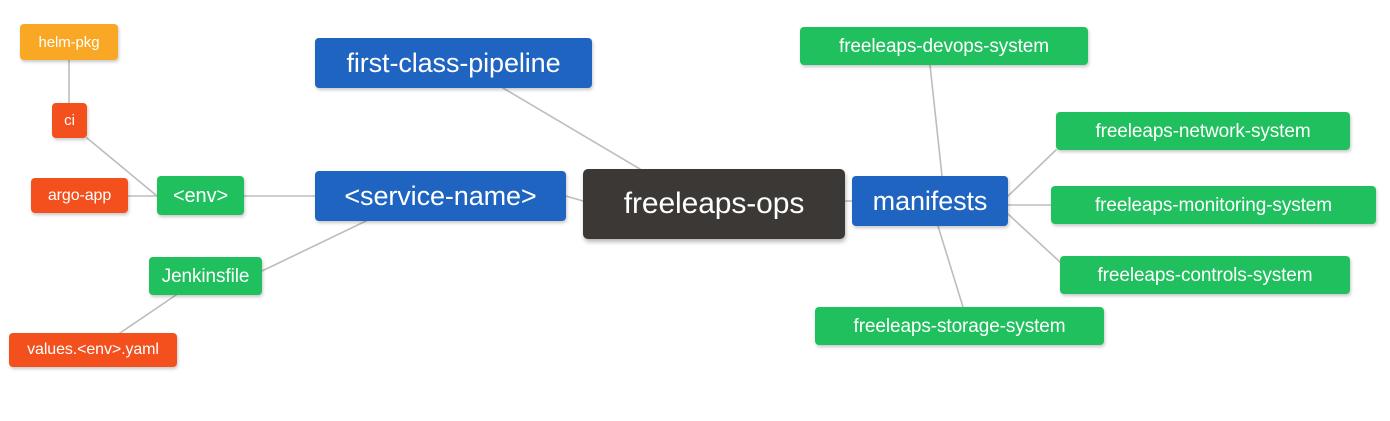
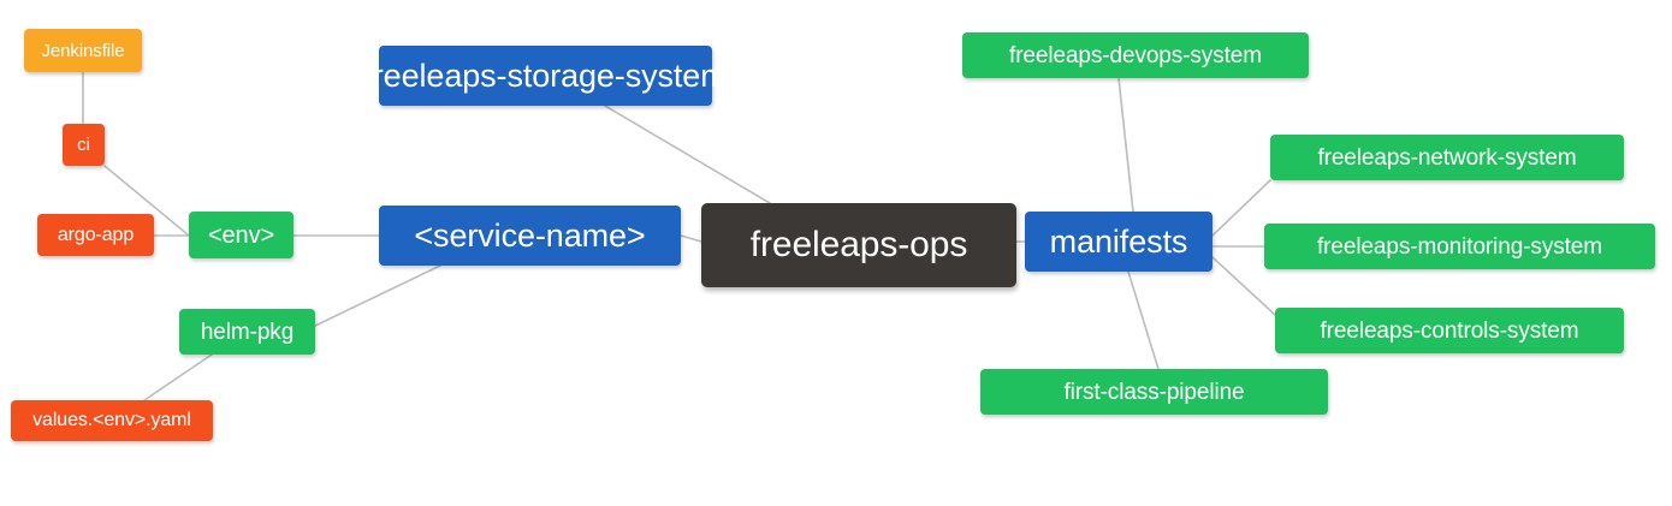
- helm-pkg
+ Jenkinsfile
  ci
  argo-app
  <env>
- Jenkinsfile
+ helm-pkg
  values.<env>.yaml
- first-class-pipeline
+ freeleaps-storage-system
  <service-name>
  freeleaps-ops
  manifests
  freeleaps-devops-system
  freeleaps-network-system
  freeleaps-monitoring-system
  freeleaps-controls-system
- freeleaps-storage-system
+ first-class-pipeline
